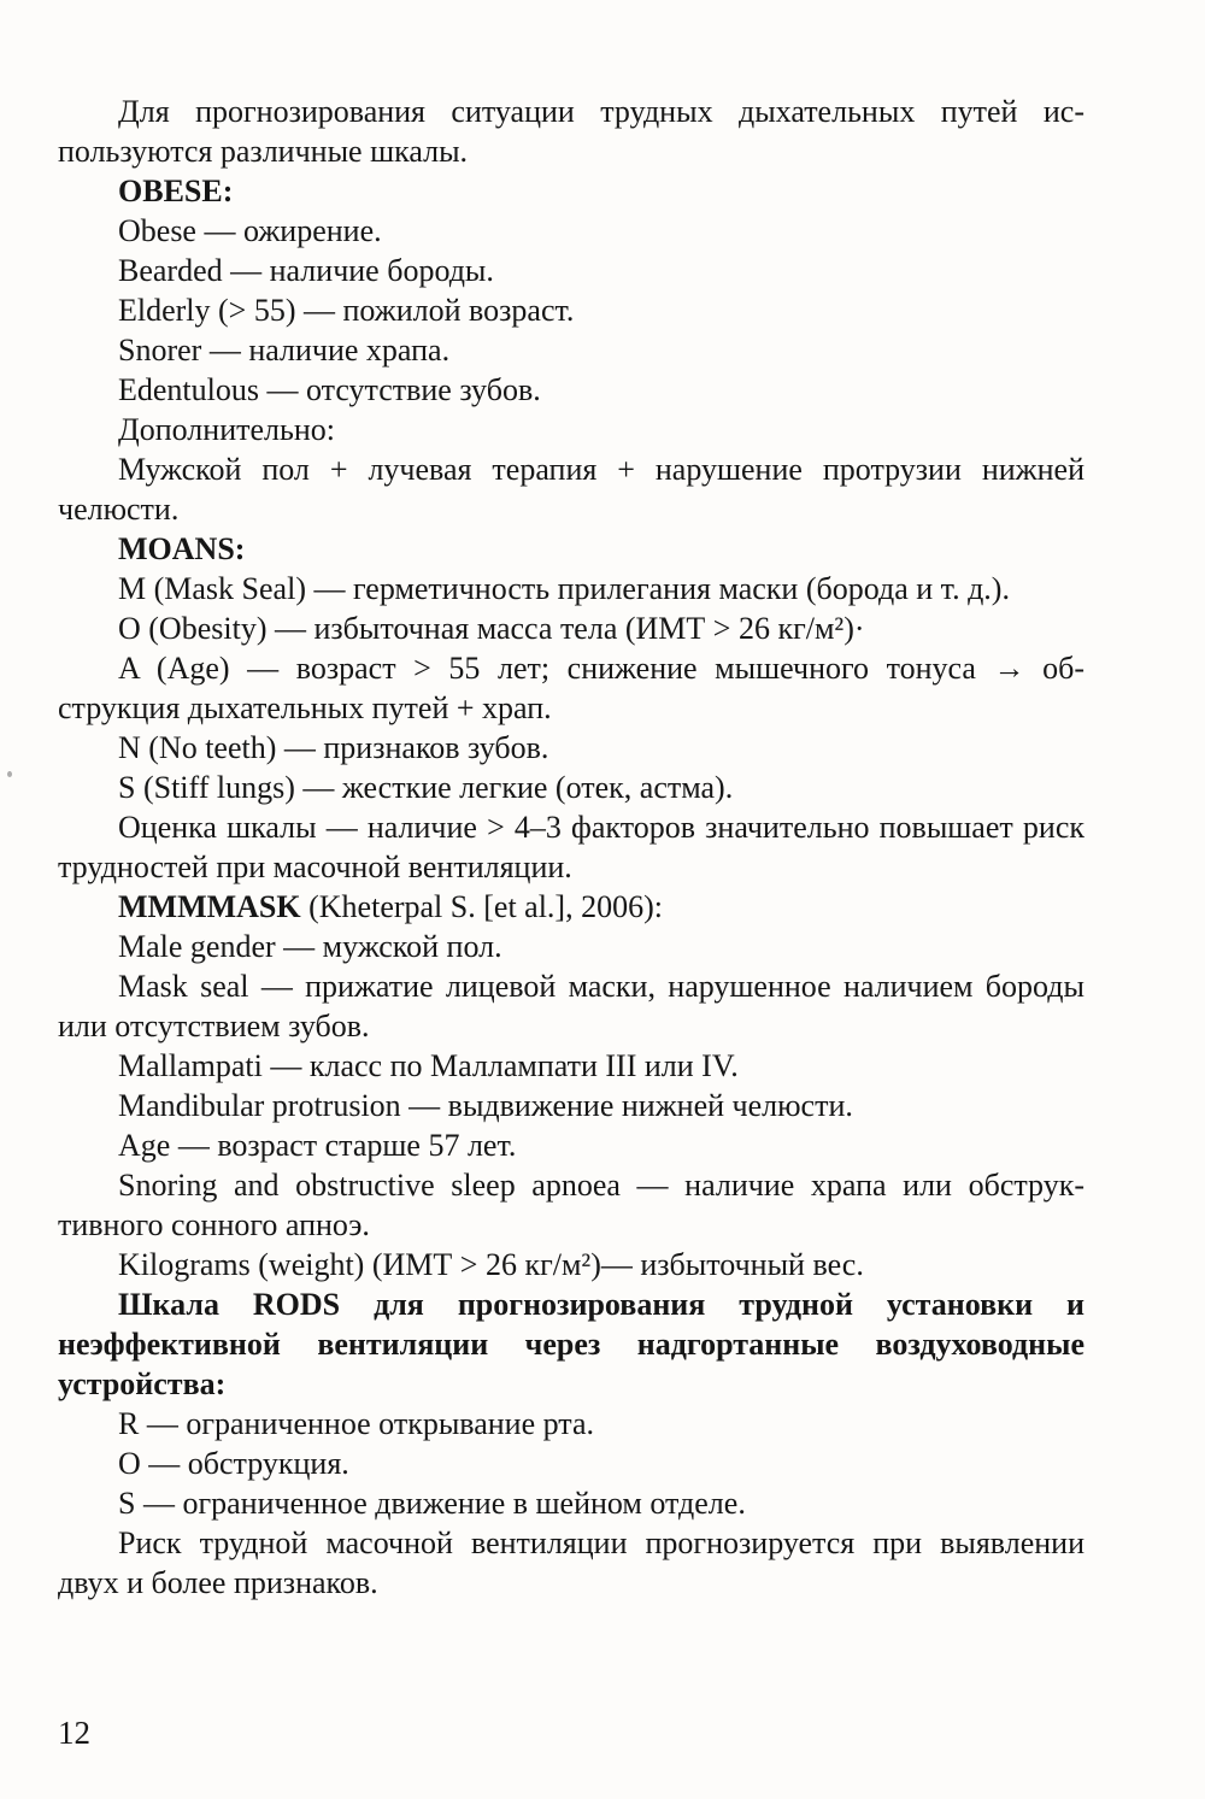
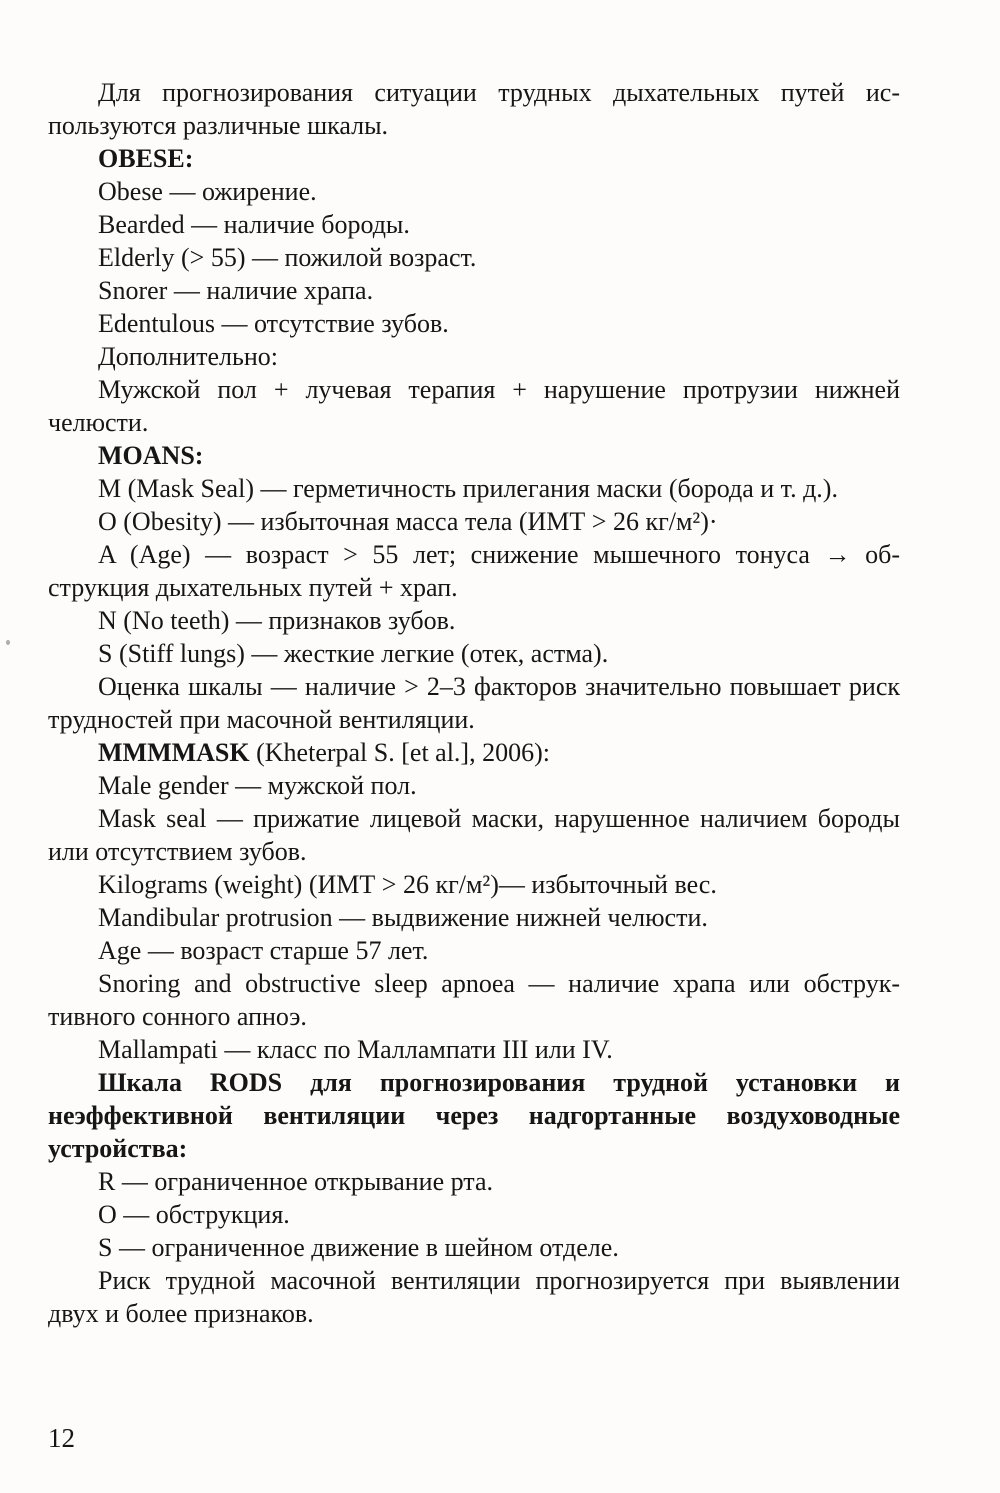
  Для прогнозирования ситуации трудных дыхательных путей ис­пользуются различные шкалы.
  OBESE:
  Obese — ожирение.
  Bearded — наличие бороды.
  Elderly (> 55) — пожилой возраст.
  Snorer — наличие храпа.
  Edentulous — отсутствие зубов.
  Дополнительно:
  Мужской пол + лучевая терапия + нарушение протрузии нижней челюсти.
  MOANS:
  M (Mask Seal) — герметичность прилегания маски (борода и т. д.).
  O (Obesity) — избыточная масса тела (ИМТ > 26 кг/м²)·
  A (Age) — возраст > 55 лет; снижение мышечного тонуса → об­струкция дыхательных путей + храп.
  N (No teeth) — признаков зубов.
  S (Stiff lungs) — жесткие легкие (отек, астма).
- Оценка шкалы — наличие > 4–3 факторов значительно повышает риск трудностей при масочной вентиляции.
+ Оценка шкалы — наличие > 2–3 факторов значительно повышает риск трудностей при масочной вентиляции.
  MMMMASK (Kheterpal S. [et al.], 2006):
  Male gender — мужской пол.
  Mask seal — прижатие лицевой маски, нарушенное наличием бо­роды или отсутствием зубов.
- Mallampati — класс по Маллампати III или IV.
+ Kilograms (weight) (ИМТ > 26 кг/м²)— избыточный вес.
  Mandibular protrusion — выдвижение нижней челюсти.
  Age — возраст старше 57 лет.
  Snoring and obstructive sleep apnoea — наличие храпа или обструк­тивного сонного апноэ.
- Kilograms (weight) (ИМТ > 26 кг/м²)— избыточный вес.
+ Mallampati — класс по Маллампати III или IV.
  Шкала RODS для прогнозирования трудной установки и неэффективной вентиляции через надгортанные воздуховод­ные устройства:
  R — ограниченное открывание рта.
  O — обструкция.
  S — ограниченное движение в шейном отделе.
  Риск трудной масочной вентиляции прогнозируется при выявлении двух и более признаков.
  12
